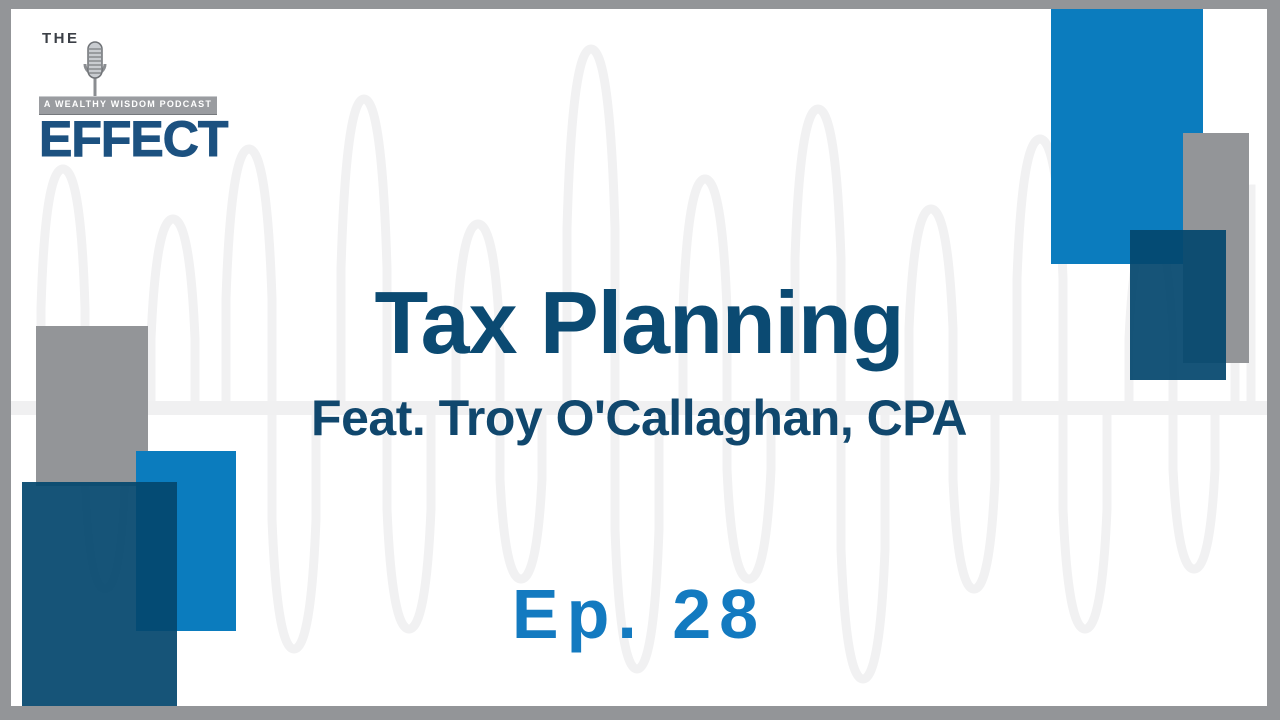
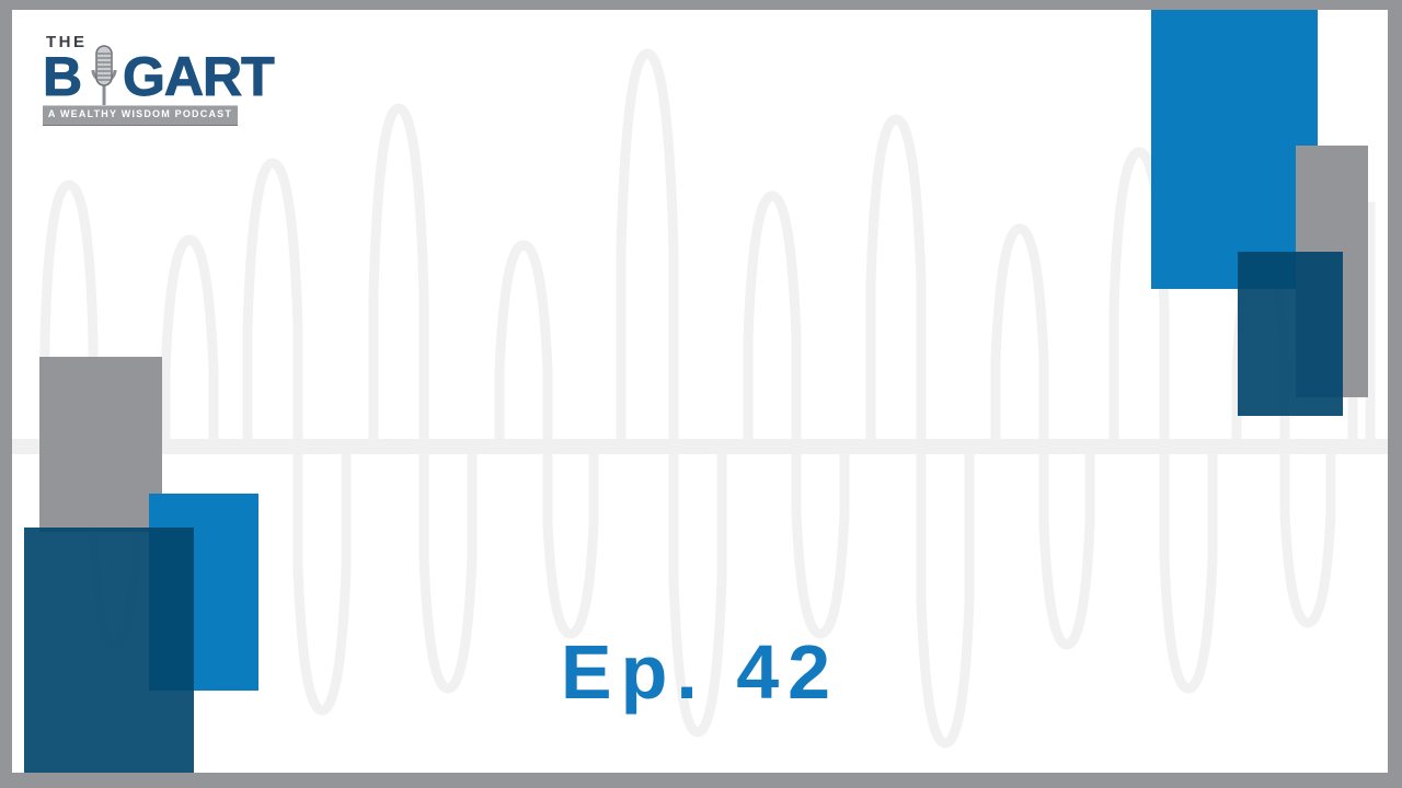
  THE
+ B GART
  A WEALTHY WISDOM PODCAST
- EFFECT
- Tax Planning
- Feat. Troy O'Callaghan, CPA
- Ep. 28
+ Ep. 42
